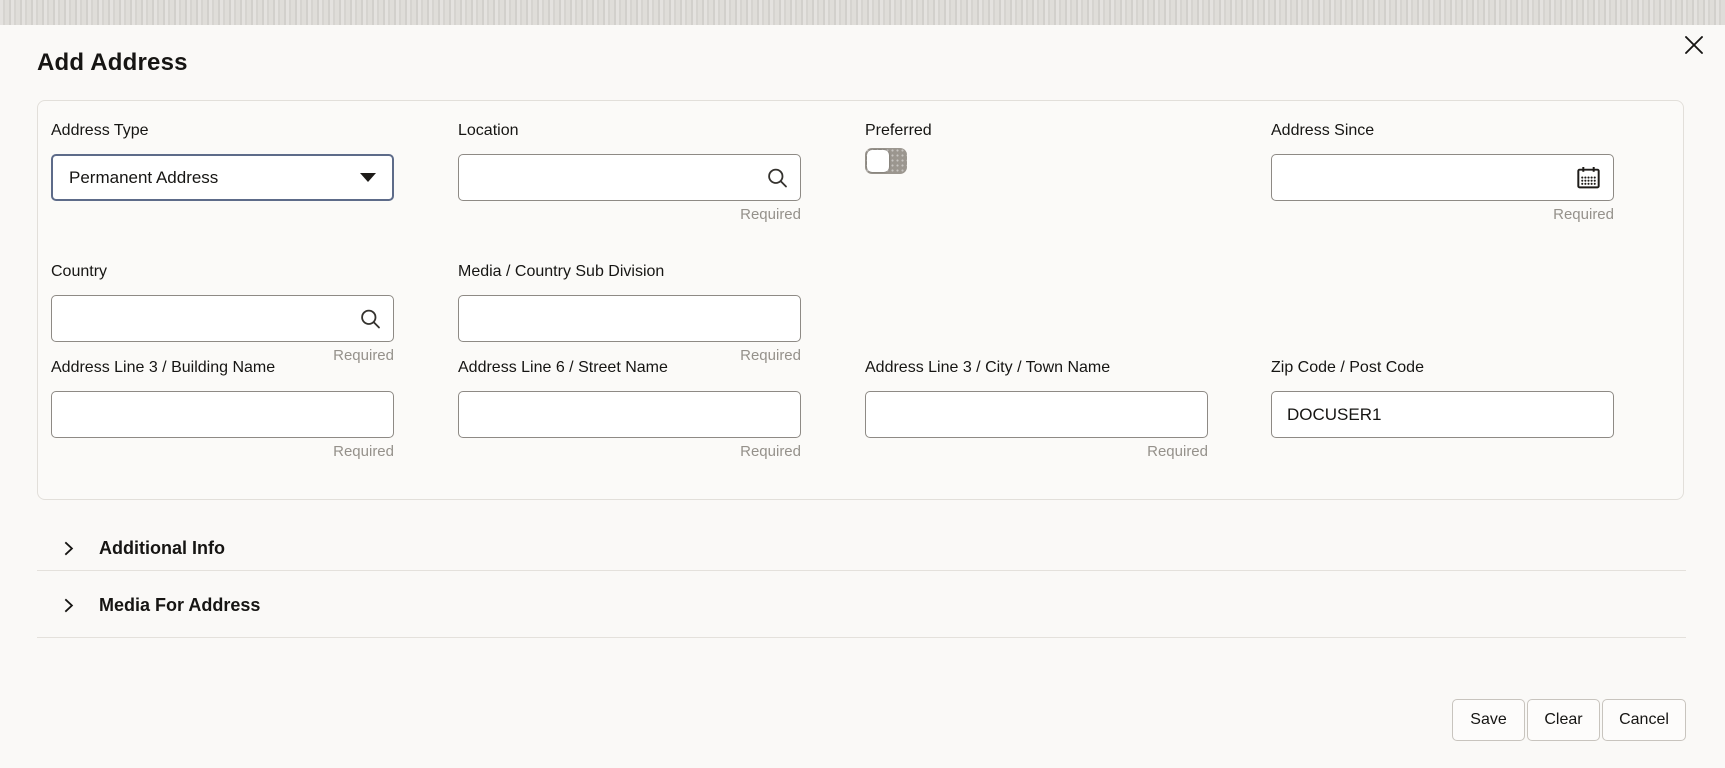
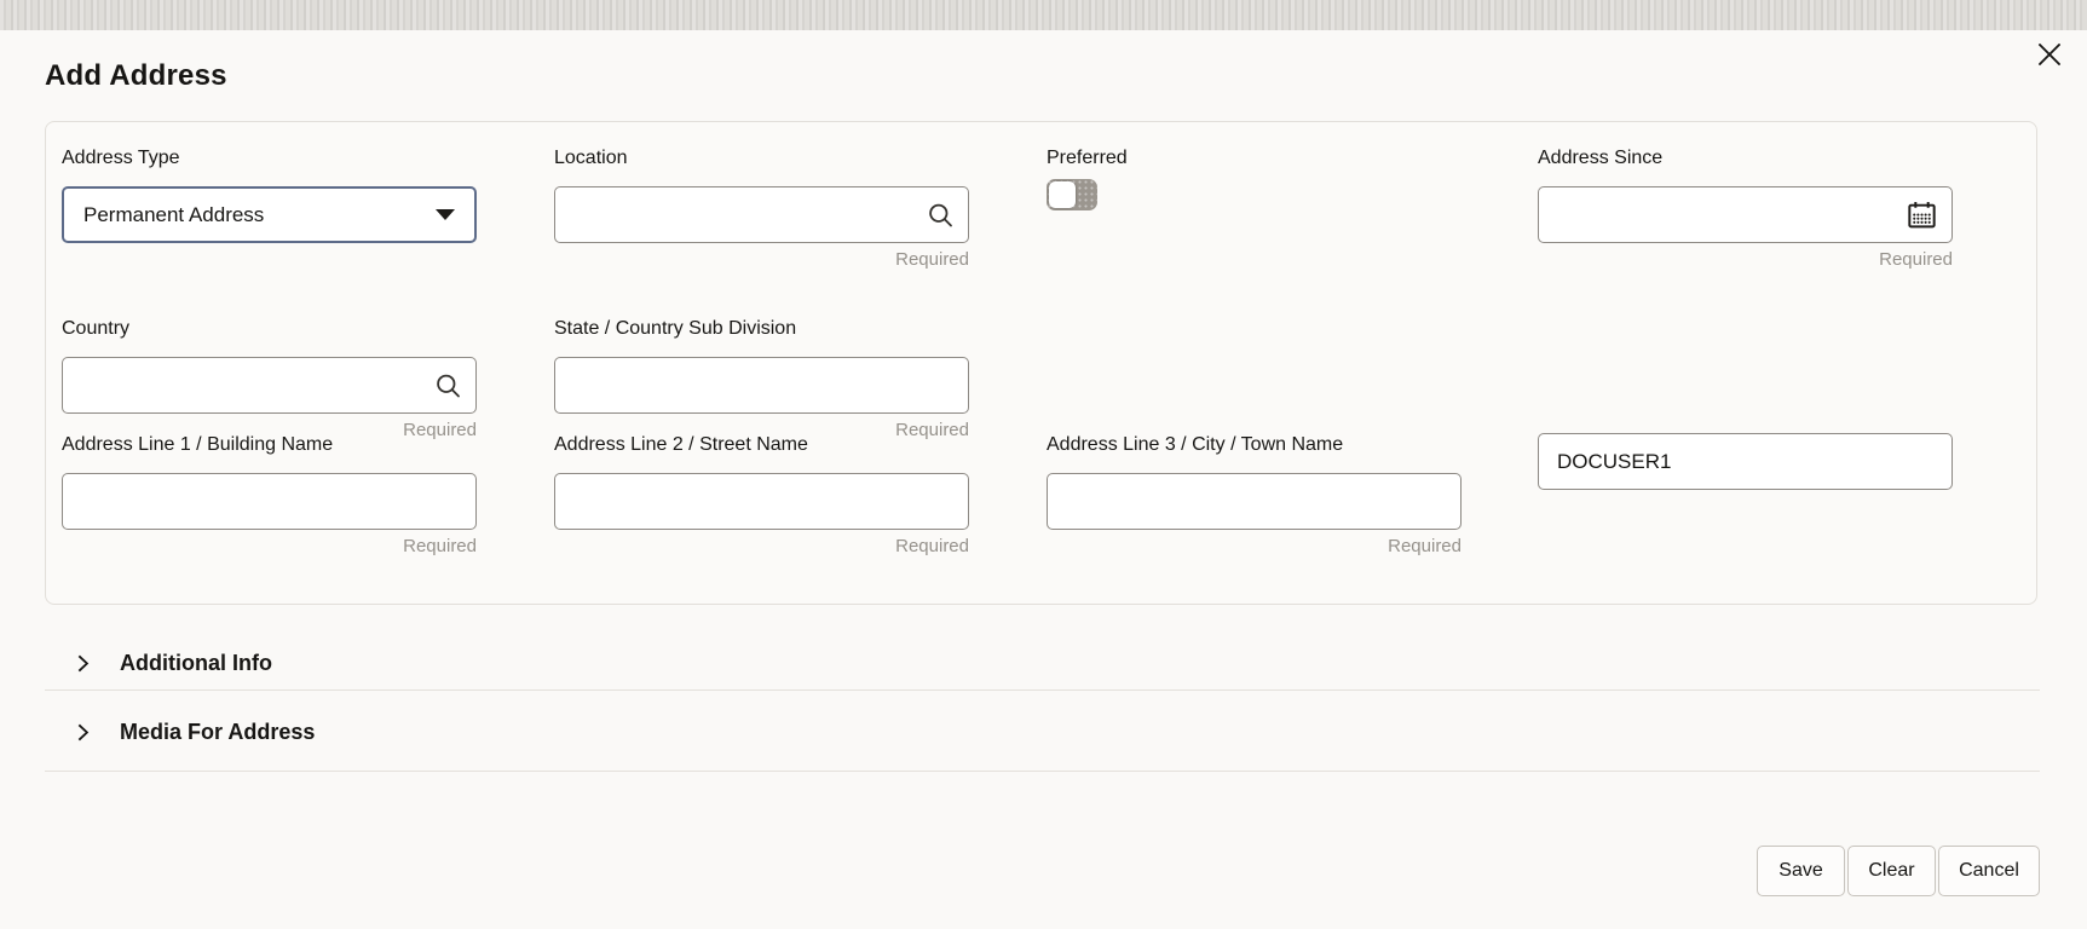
  Add Address
  Address Type
  Permanent Address
  Location
  Required
  Preferred
  Address Since
  Required
  Country
  Required
- Media / Country Sub Division
+ State / Country Sub Division
  Required
- Address Line 3 / Building Name
+ Address Line 1 / Building Name
  Required
- Address Line 6 / Street Name
+ Address Line 2 / Street Name
  Required
  Address Line 3 / City / Town Name
  Required
- Zip Code / Post Code
  DOCUSER1
  Additional Info
  Media For Address
  Save
  Clear
  Cancel
